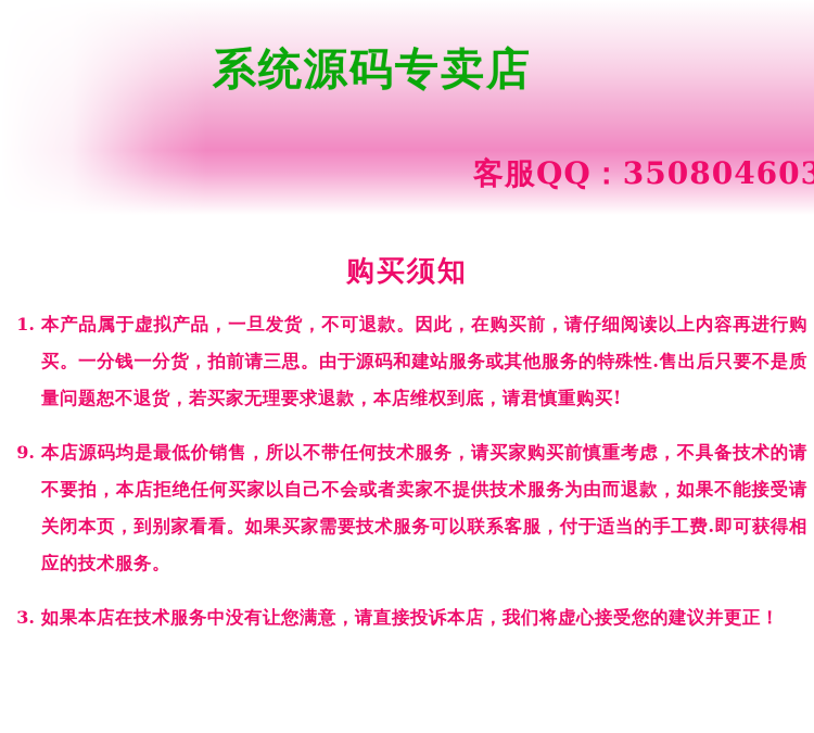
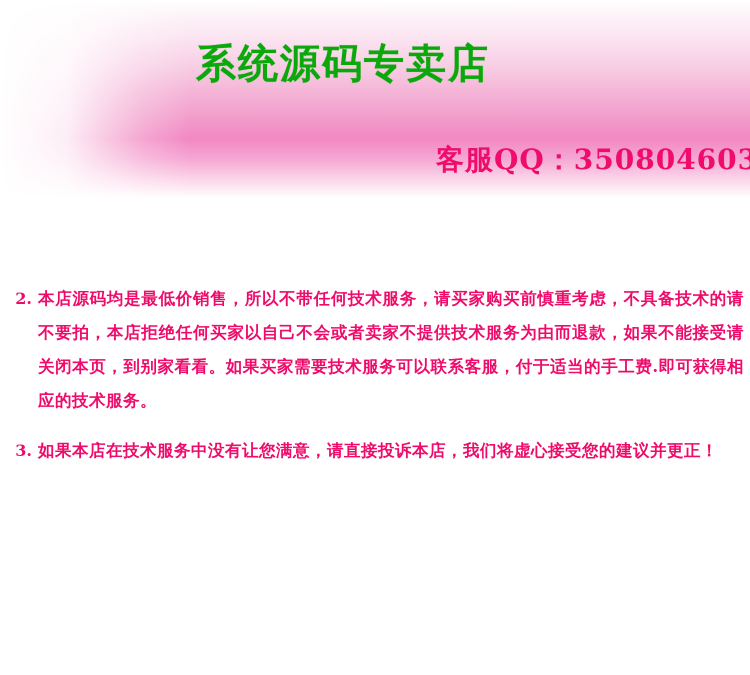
  系统源码专卖店
  客服QQ：350804603
- 购买须知
- 1.
- 本产品属于虚拟产品，一旦发货，不可退款。因此，在购买前，请仔细阅读以上内容再进行购买。一分钱一分货，拍前请三思。由于源码和建站服务或其他服务的特殊性.售出后只要不是质量问题恕不退货，若买家无理要求退款，本店维权到底，请君慎重购买!
- 9.
+ 2.
  本店源码均是最低价销售，所以不带任何技术服务，请买家购买前慎重考虑，不具备技术的请不要拍，本店拒绝任何买家以自己不会或者卖家不提供技术服务为由而退款，如果不能接受请关闭本页，到别家看看。如果买家需要技术服务可以联系客服，付于适当的手工费.即可获得相应的技术服务。
  3.
  如果本店在技术服务中没有让您满意，请直接投诉本店，我们将虚心接受您的建议并更正！
